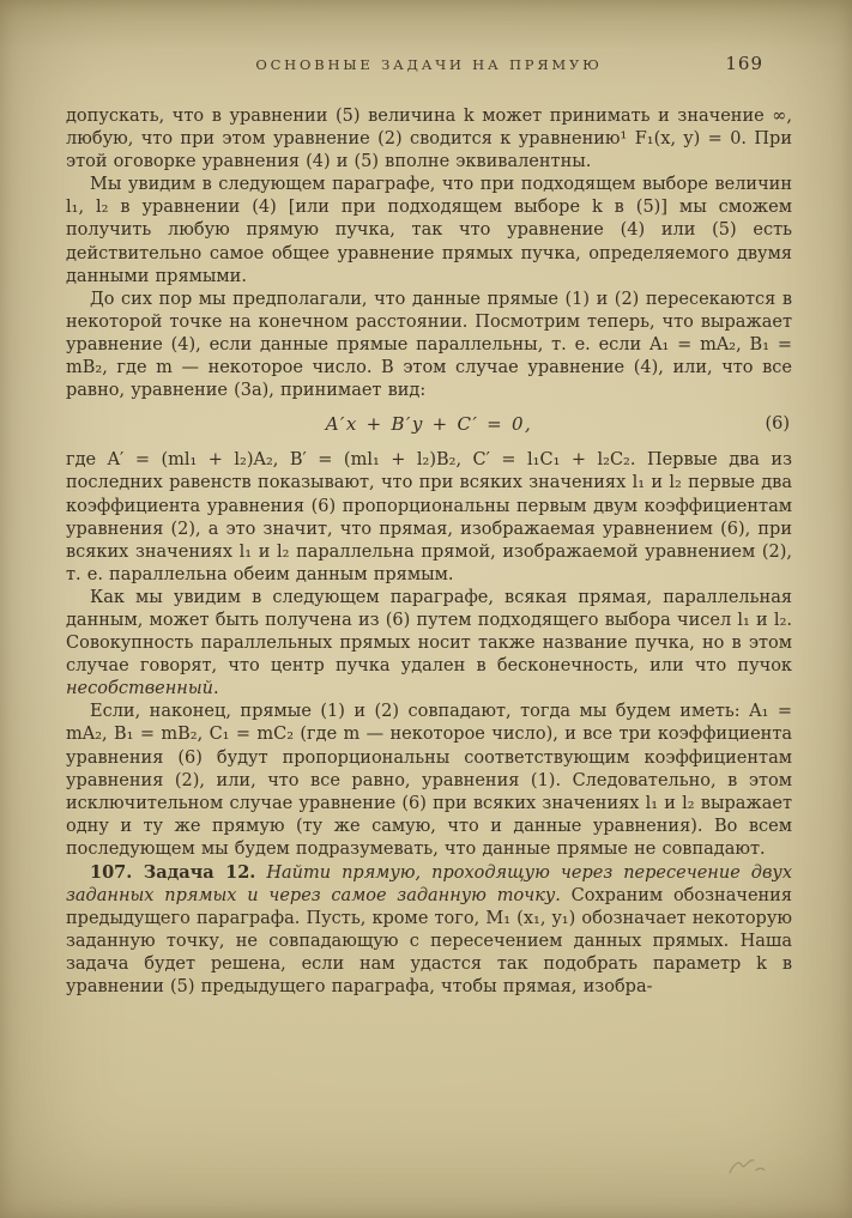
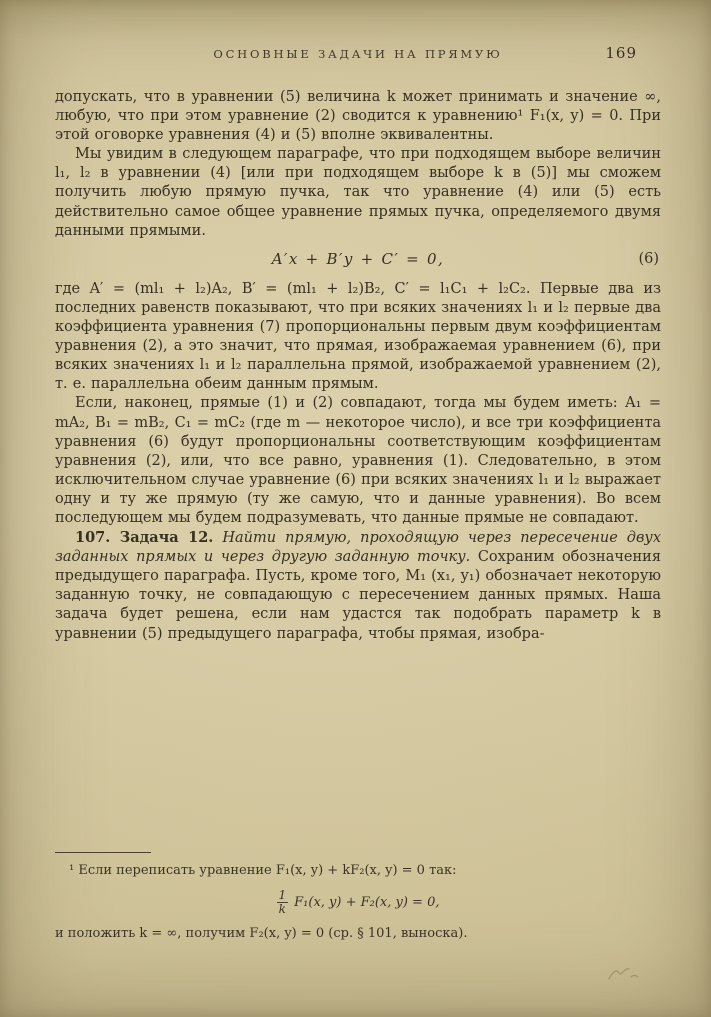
  ОСНОВНЫЕ ЗАДАЧИ НА ПРЯМУЮ
  169
  допускать, что в уравнении (5) величина k может принимать и значение ∞, любую, что при этом уравнение (2) сводится к уравнению¹ F₁(x, y) = 0. При этой оговорке уравнения (4) и (5) вполне эквивалентны.
  Мы увидим в следующем параграфе, что при подходящем выборе величин l₁, l₂ в уравнении (4) [или при подходящем выборе k в (5)] мы сможем получить любую прямую пучка, так что уравнение (4) или (5) есть действительно самое общее уравнение прямых пучка, определяемого двумя данными прямыми.
- До сих пор мы предполагали, что данные прямые (1) и (2) пересекаются в некоторой точке на конечном расстоянии. Посмотрим теперь, что выражает уравнение (4), если данные прямые параллельны, т. е. если A₁ = mA₂, B₁ = mB₂, где m — некоторое число. В этом случае уравнение (4), или, что все равно, уравнение (3а), принимает вид:
  A′x + B′y + C′ = 0,
  (6)
- где A′ = (ml₁ + l₂)A₂, B′ = (ml₁ + l₂)B₂, C′ = l₁C₁ + l₂C₂. Первые два из последних равенств показывают, что при всяких значениях l₁ и l₂ первые два коэффициента уравнения (6) пропорциональны первым двум коэффициентам уравнения (2), а это значит, что прямая, изображаемая уравнением (6), при всяких значениях l₁ и l₂ параллельна прямой, изображаемой уравнением (2), т. е. параллельна обеим данным прямым.
+ где A′ = (ml₁ + l₂)A₂, B′ = (ml₁ + l₂)B₂, C′ = l₁C₁ + l₂C₂. Первые два из последних равенств показывают, что при всяких значениях l₁ и l₂ первые два коэффициента уравнения (7) пропорциональны первым двум коэффициентам уравнения (2), а это значит, что прямая, изображаемая уравнением (6), при всяких значениях l₁ и l₂ параллельна прямой, изображаемой уравнением (2), т. е. параллельна обеим данным прямым.
- Как мы увидим в следующем параграфе, всякая прямая, параллельная данным, может быть получена из (6) путем подходящего выбора чисел l₁ и l₂. Совокупность параллельных прямых носит также название пучка, но в этом случае говорят, что центр пучка удален в бесконечность, или что пучок несобственный.
  Если, наконец, прямые (1) и (2) совпадают, тогда мы будем иметь: A₁ = mA₂, B₁ = mB₂, C₁ = mC₂ (где m — некоторое число), и все три коэффициента уравнения (6) будут пропорциональны соответствующим коэффициентам уравнения (2), или, что все равно, уравнения (1). Следовательно, в этом исключительном случае уравнение (6) при всяких значениях l₁ и l₂ выражает одну и ту же прямую (ту же самую, что и данные уравнения). Во всем последующем мы будем подразумевать, что данные прямые не совпадают.
- 107. Задача 12. Найти прямую, проходящую через пересечение двух заданных прямых и через самое заданную точку. Сохраним обозначения предыдущего параграфа. Пусть, кроме того, M₁ (x₁, y₁) обозначает некоторую заданную точку, не совпадающую с пересечением данных прямых. Наша задача будет решена, если нам удастся так подобрать параметр k в уравнении (5) предыдущего параграфа, чтобы прямая, изобра-
+ 107. Задача 12. Найти прямую, проходящую через пересечение двух заданных прямых и через другую заданную точку. Сохраним обозначения предыдущего параграфа. Пусть, кроме того, M₁ (x₁, y₁) обозначает некоторую заданную точку, не совпадающую с пересечением данных прямых. Наша задача будет решена, если нам удастся так подобрать параметр k в уравнении (5) предыдущего параграфа, чтобы прямая, изобра-
+ ¹ Если переписать уравнение F₁(x, y) + kF₂(x, y) = 0 так:
+ 1
+ k
+ F₁(x, y) + F₂(x, y) = 0,
+ и положить k = ∞, получим F₂(x, y) = 0 (ср. § 101, выноска).
